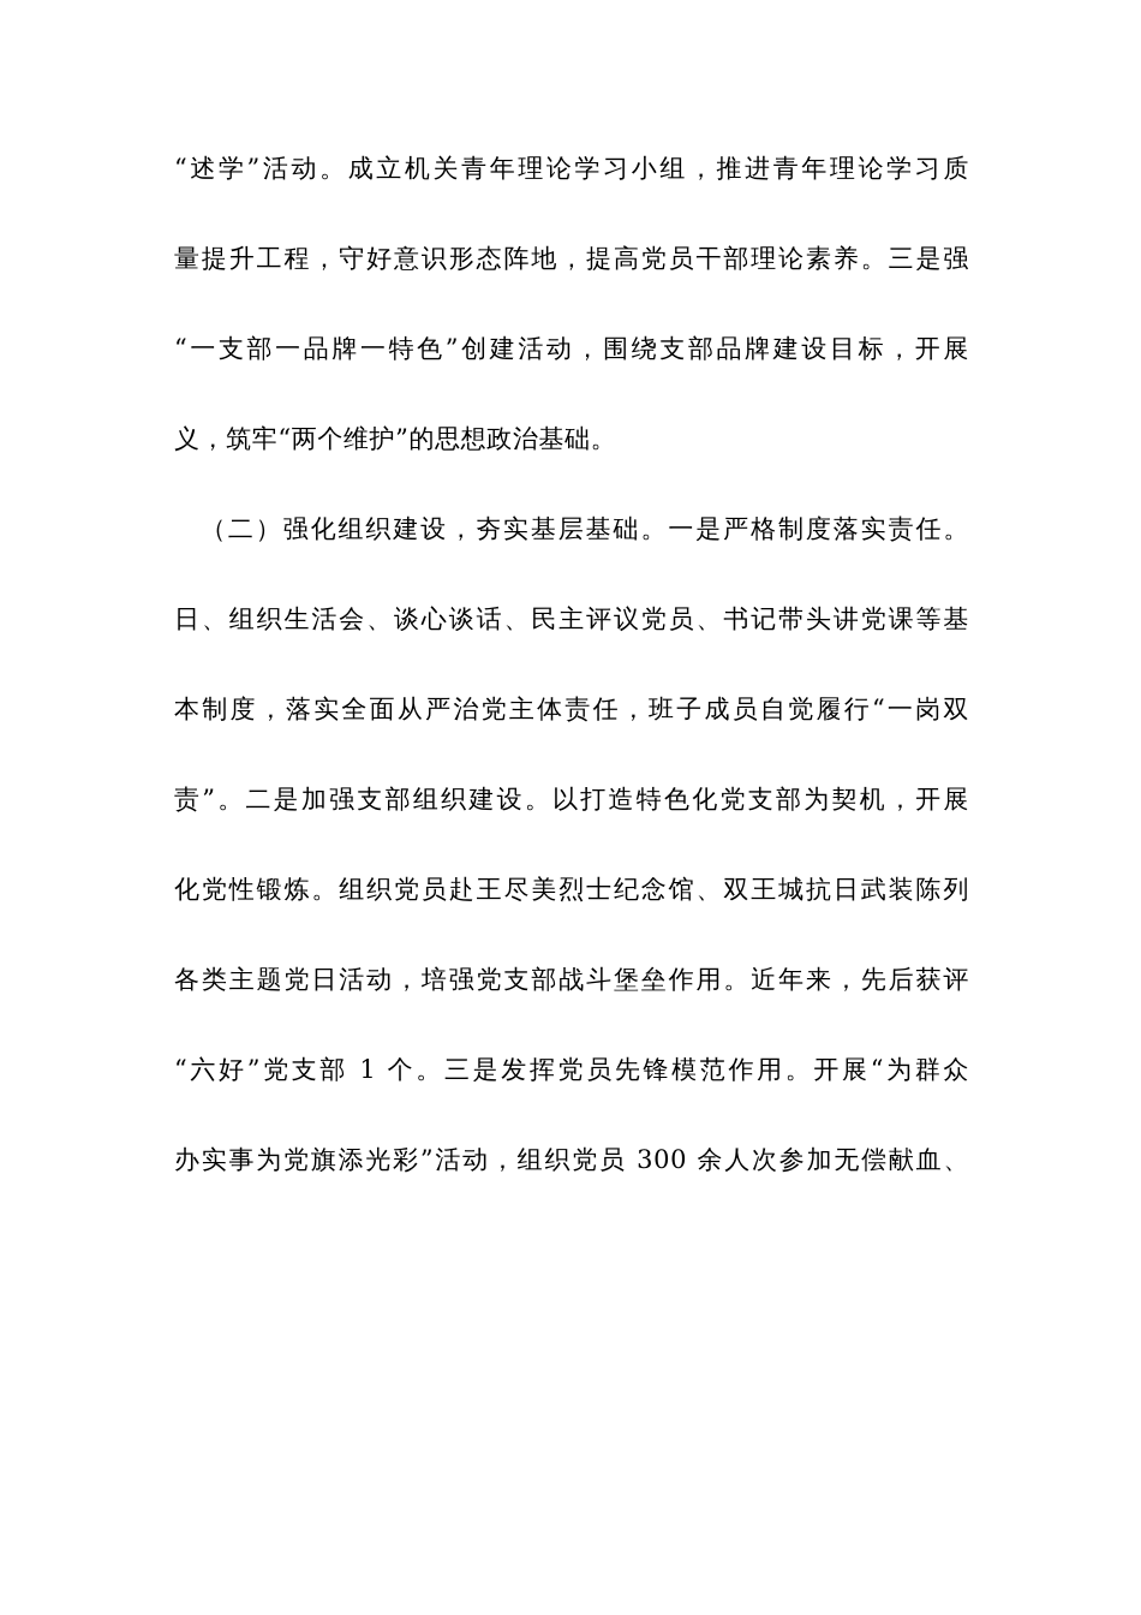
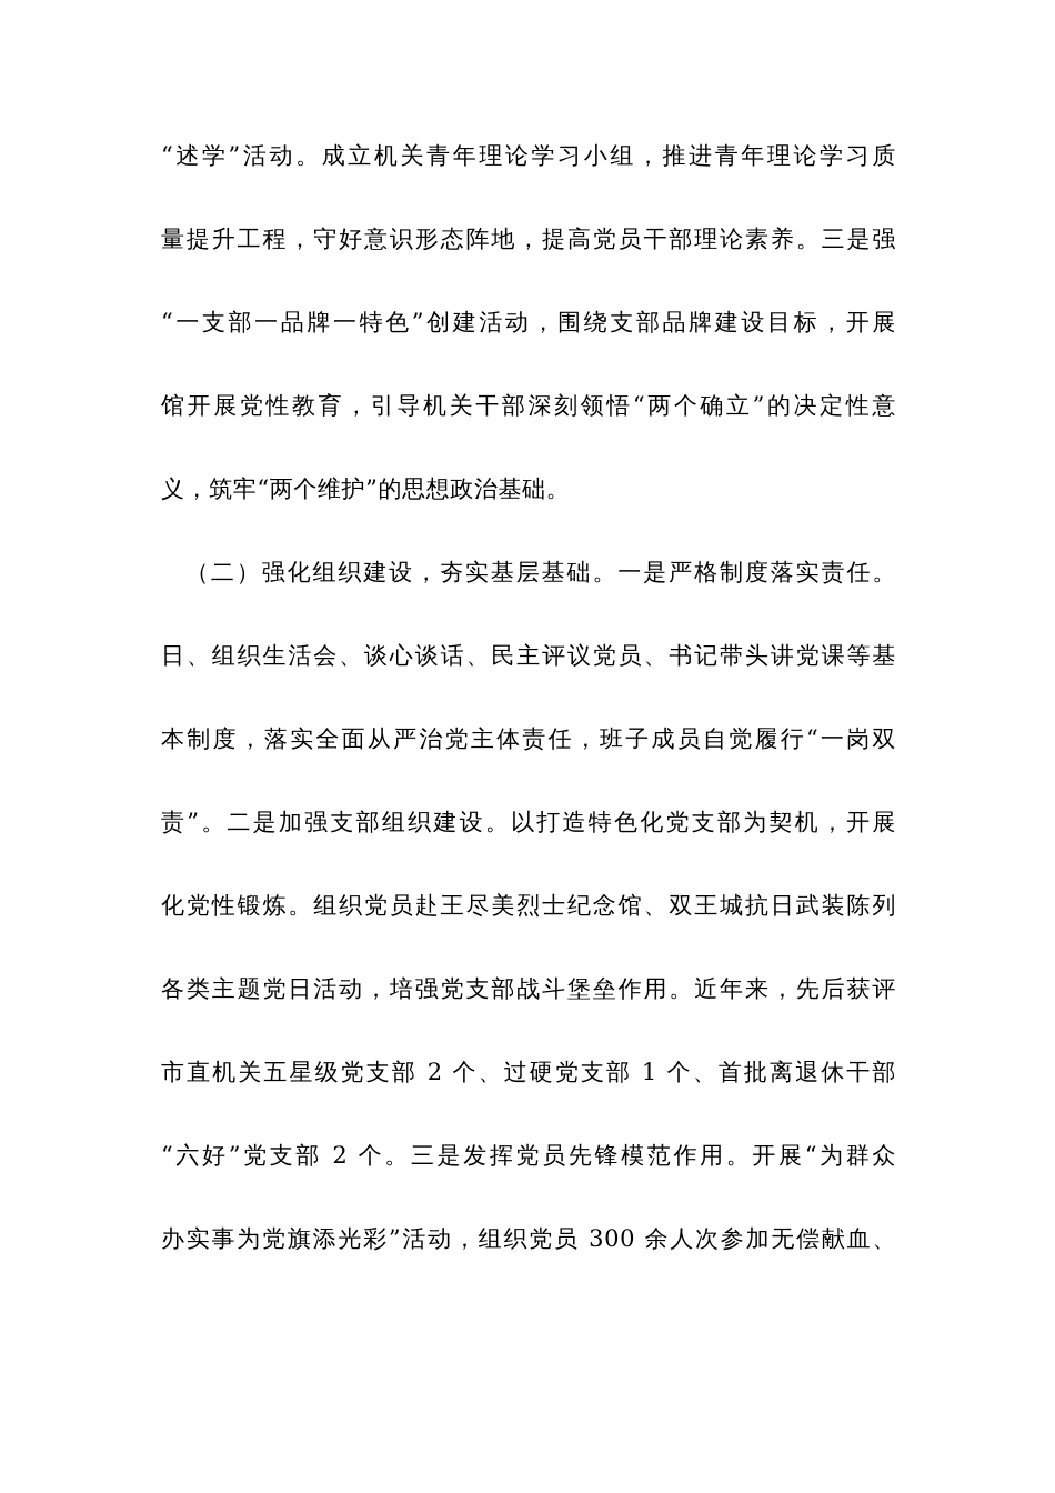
  “述学”活动。成立机关青年理论学习小组，推进青年理论学习质
  量提升工程，守好意识形态阵地，提高党员干部理论素养。三是强
  “一支部一品牌一特色”创建活动，围绕支部品牌建设目标，开展
+ 馆开展党性教育，引导机关干部深刻领悟“两个确立”的决定性意
  义，筑牢“两个维护”的思想政治基础。
  （二）强化组织建设，夯实基层基础。一是严格制度落实责任。
  日、组织生活会、谈心谈话、民主评议党员、书记带头讲党课等基
  本制度，落实全面从严治党主体责任，班子成员自觉履行“一岗双
  责”。二是加强支部组织建设。以打造特色化党支部为契机，开展
  化党性锻炼。组织党员赴王尽美烈士纪念馆、双王城抗日武装陈列
  各类主题党日活动，培强党支部战斗堡垒作用。近年来，先后获评
+ 市直机关五星级党支部 2 个、过硬党支部 1 个、首批离退休干部
- “六好”党支部 1 个。三是发挥党员先锋模范作用。开展“为群众
+ “六好”党支部 2 个。三是发挥党员先锋模范作用。开展“为群众
  办实事为党旗添光彩”活动，组织党员 300 余人次参加无偿献血、
